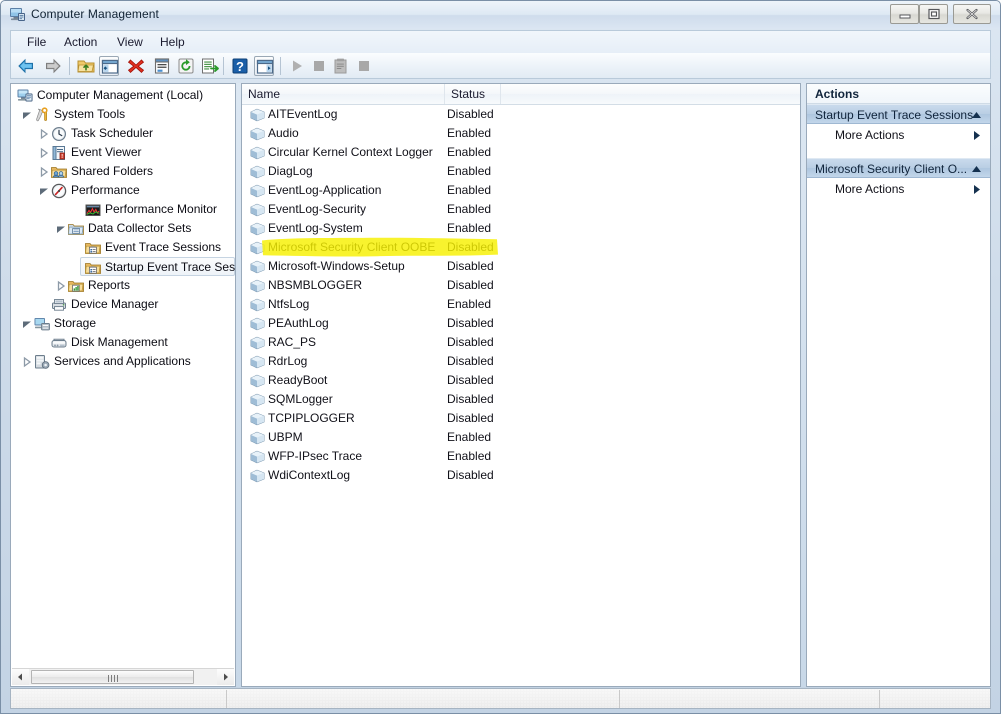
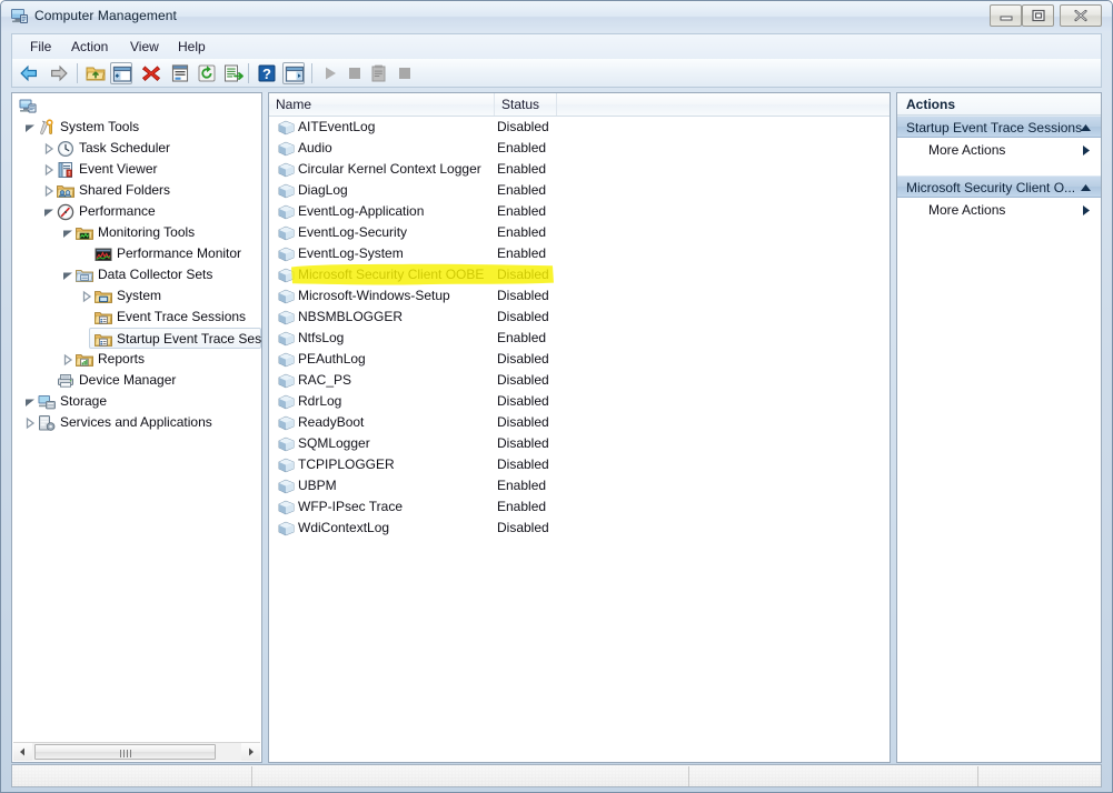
  Computer Management
  File
  Action
  View
  Help
  ?
- Computer Management (Local)
  System Tools
  Task Scheduler
  Event Viewer
  Shared Folders
  Performance
+ Monitoring Tools
  Performance Monitor
  Data Collector Sets
+ System
  Event Trace Sessions
  Startup Event Trace Ses
  Reports
  Device Manager
  Storage
- Disk Management
  Services and Applications
  Name
  Status
  AITEventLog
  Disabled
  Audio
  Enabled
  Circular Kernel Context Logger
  Enabled
  DiagLog
  Enabled
  EventLog-Application
  Enabled
  EventLog-Security
  Enabled
  EventLog-System
  Enabled
  Microsoft Security Client OOBE
  Disabled
  Microsoft-Windows-Setup
  Disabled
  NBSMBLOGGER
  Disabled
  NtfsLog
  Enabled
  PEAuthLog
  Disabled
  RAC_PS
  Disabled
  RdrLog
  Disabled
  ReadyBoot
  Disabled
  SQMLogger
  Disabled
  TCPIPLOGGER
  Disabled
  UBPM
  Enabled
  WFP-IPsec Trace
  Enabled
  WdiContextLog
  Disabled
  Actions
  Startup Event Trace Sessions
  More Actions
  Microsoft Security Client O...
  More Actions
